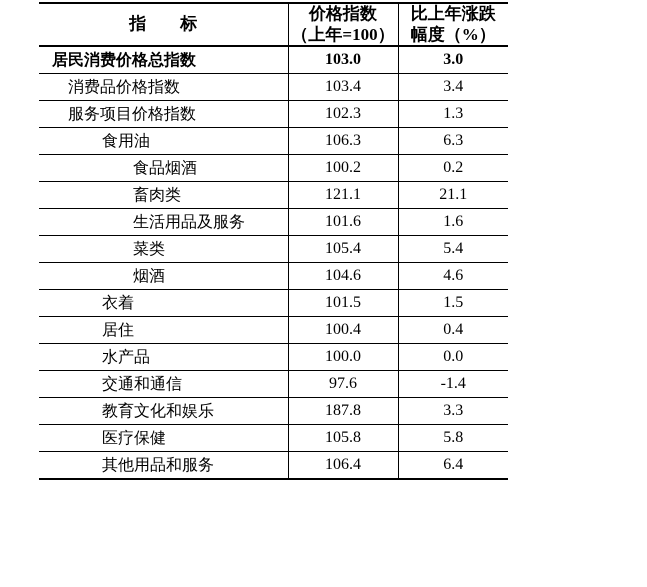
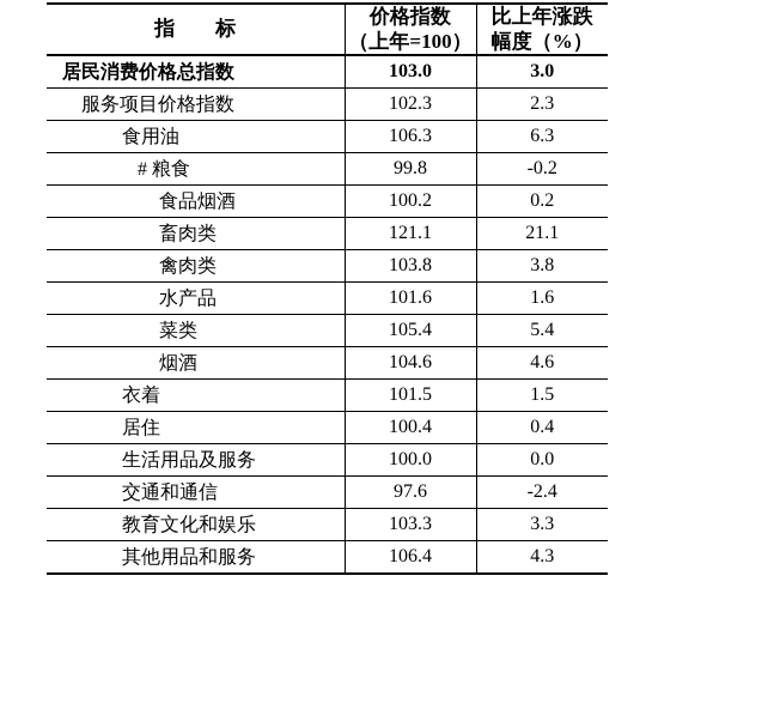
  指 标	价格指数 （上年=100）	比上年涨跌 幅度（%）
  居民消费价格总指数	103.0	3.0
- 消费品价格指数	103.4	3.4
- 服务项目价格指数	102.3	1.3
+ 服务项目价格指数	102.3	2.3
  食用油	106.3	6.3
+ # 粮食	99.8	-0.2
  食品烟酒	100.2	0.2
  畜肉类	121.1	21.1
+ 禽肉类	103.8	3.8
- 生活用品及服务	101.6	1.6
+ 水产品	101.6	1.6
  菜类	105.4	5.4
  烟酒	104.6	4.6
  衣着	101.5	1.5
  居住	100.4	0.4
- 水产品	100.0	0.0
+ 生活用品及服务	100.0	0.0
- 交通和通信	97.6	-1.4
+ 交通和通信	97.6	-2.4
- 教育文化和娱乐	187.8	3.3
+ 教育文化和娱乐	103.3	3.3
- 医疗保健	105.8	5.8
- 其他用品和服务	106.4	6.4
+ 其他用品和服务	106.4	4.3
